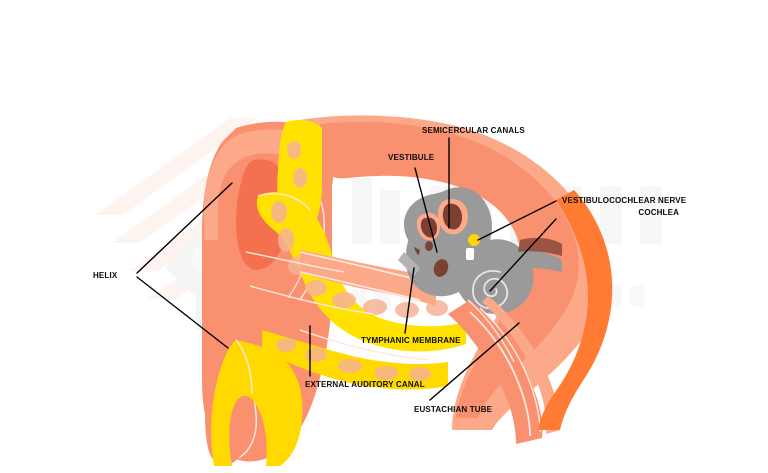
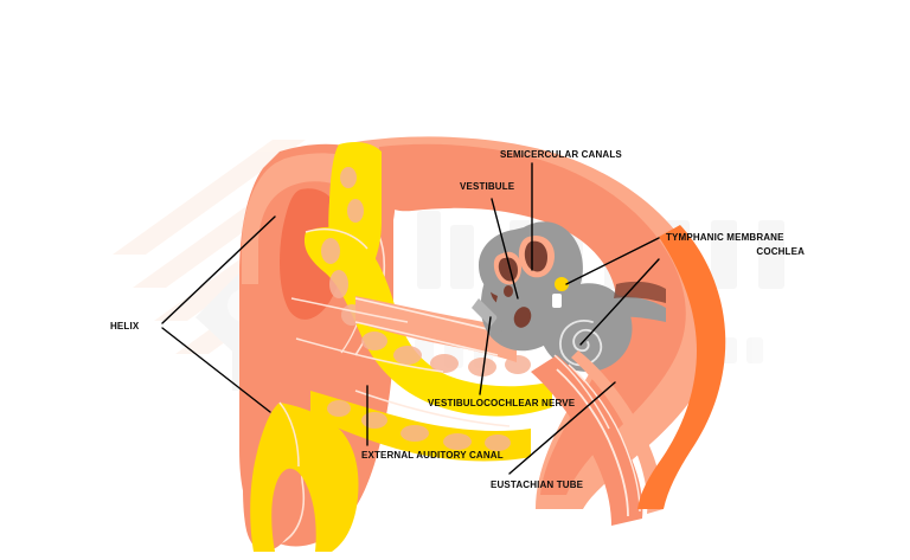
  HELIX
  VESTIBULE
  SEMICERCULAR CANALS
- VESTIBULOCOCHLEAR NERVE
+ TYMPHANIC MEMBRANE
  COCHLEA
- TYMPHANIC MEMBRANE
+ VESTIBULOCOCHLEAR NERVE
  EXTERNAL AUDITORY CANAL
  EUSTACHIAN TUBE
